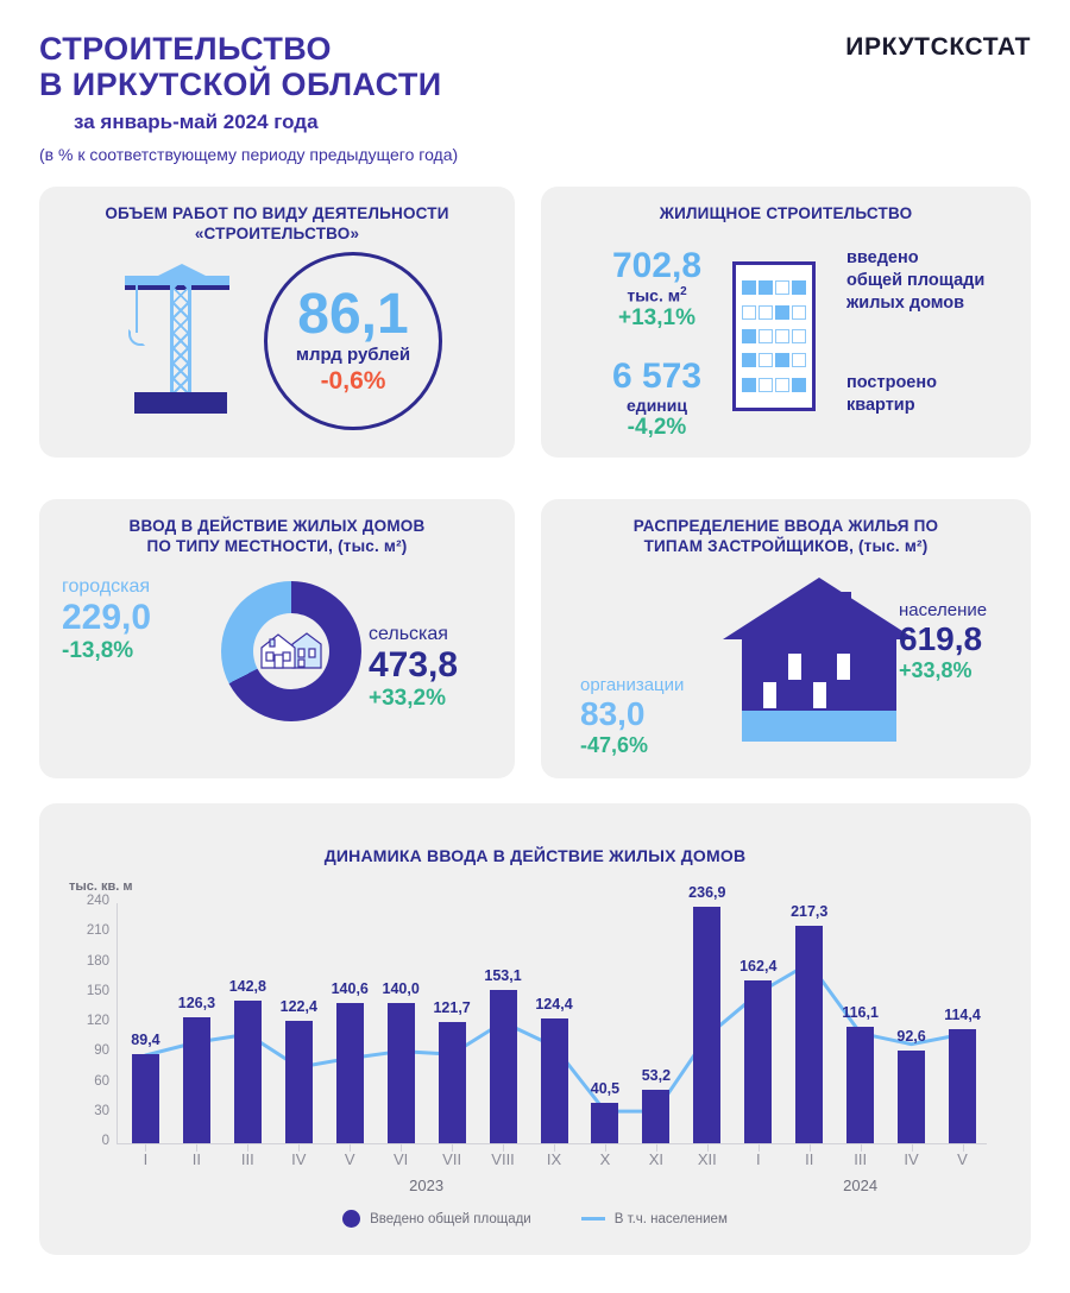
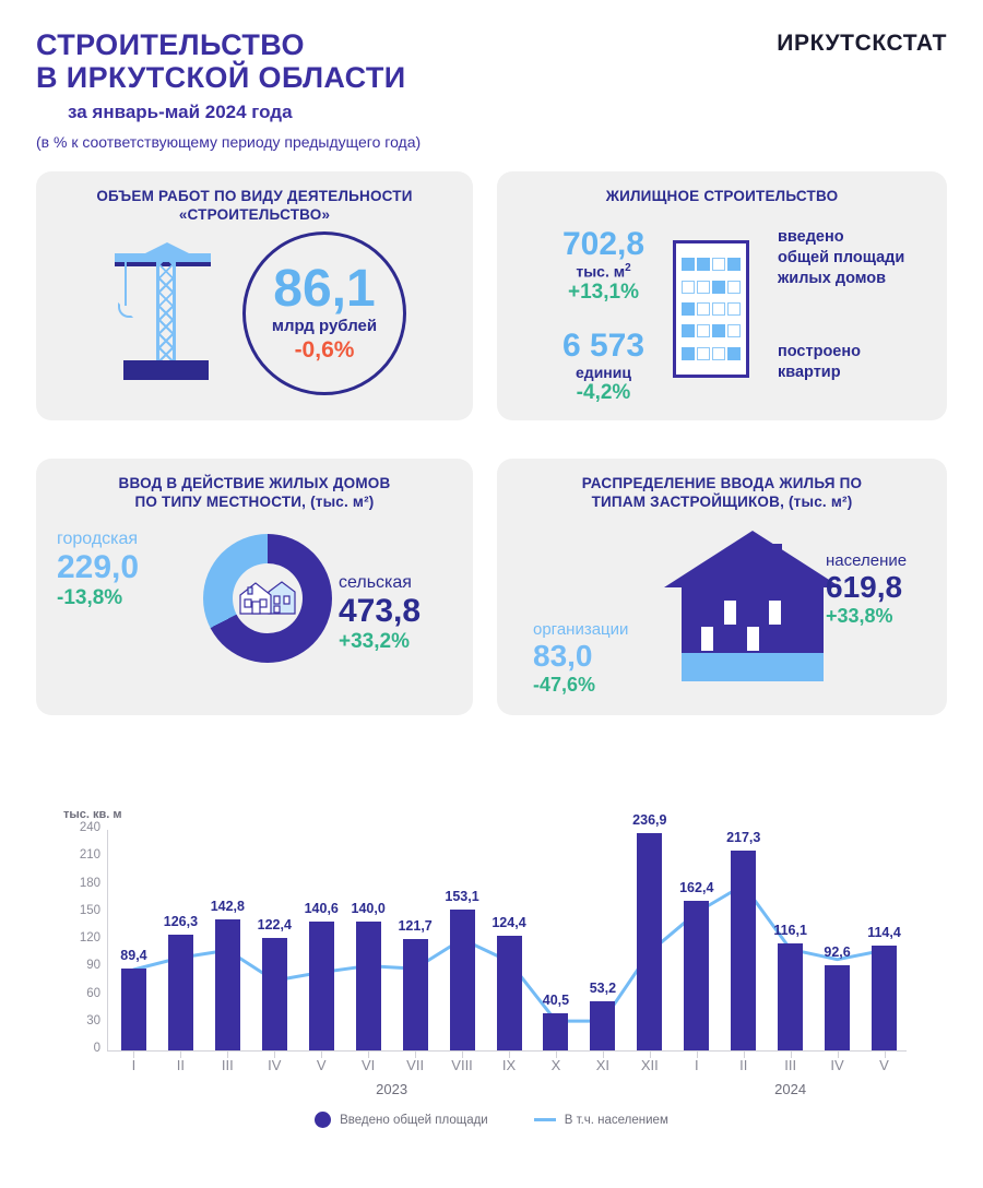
  СТРОИТЕЛЬСТВО
  В ИРКУТСКОЙ ОБЛАСТИ
  за январь-май 2024 года
  (в % к соответствующему периоду предыдущего года)
  ИРКУТСКСТАТ
  ОБЪЕМ РАБОТ ПО ВИДУ ДЕЯТЕЛЬНОСТИ
  «СТРОИТЕЛЬСТВО»
  86,1
  млрд рублей
  -0,6%
  ЖИЛИЩНОЕ СТРОИТЕЛЬСТВО
  702,8
  тыс. м2
  +13,1%
  6 573
  единиц
  -4,2%
  введено
  общей площади
  жилых домов
  построено
  квартир
  ВВОД В ДЕЙСТВИЕ ЖИЛЫХ ДОМОВ
  ПО ТИПУ МЕСТНОСТИ, (тыс. м²)
  городская
  229,0
  -13,8%
  сельская
  473,8
  +33,2%
  РАСПРЕДЕЛЕНИЕ ВВОДА ЖИЛЬЯ ПО
  ТИПАМ ЗАСТРОЙЩИКОВ, (тыс. м²)
  организации
  83,0
  -47,6%
  население
  619,8
  +33,8%
- ДИНАМИКА ВВОДА В ДЕЙСТВИЕ ЖИЛЫХ ДОМОВ
  тыс. кв. м
  0
  30
  60
  90
  120
  150
  180
  210
  240
  89,4
  126,3
  142,8
  122,4
  140,6
  140,0
  121,7
  153,1
  124,4
  40,5
  53,2
  236,9
  162,4
  217,3
  116,1
  92,6
  114,4
  I
  II
  III
  IV
  V
  VI
  VII
  VIII
  IX
  X
  XI
  XII
  I
  II
  III
  IV
  V
  2023
  2024
  Введено общей площади
  В т.ч. населением
